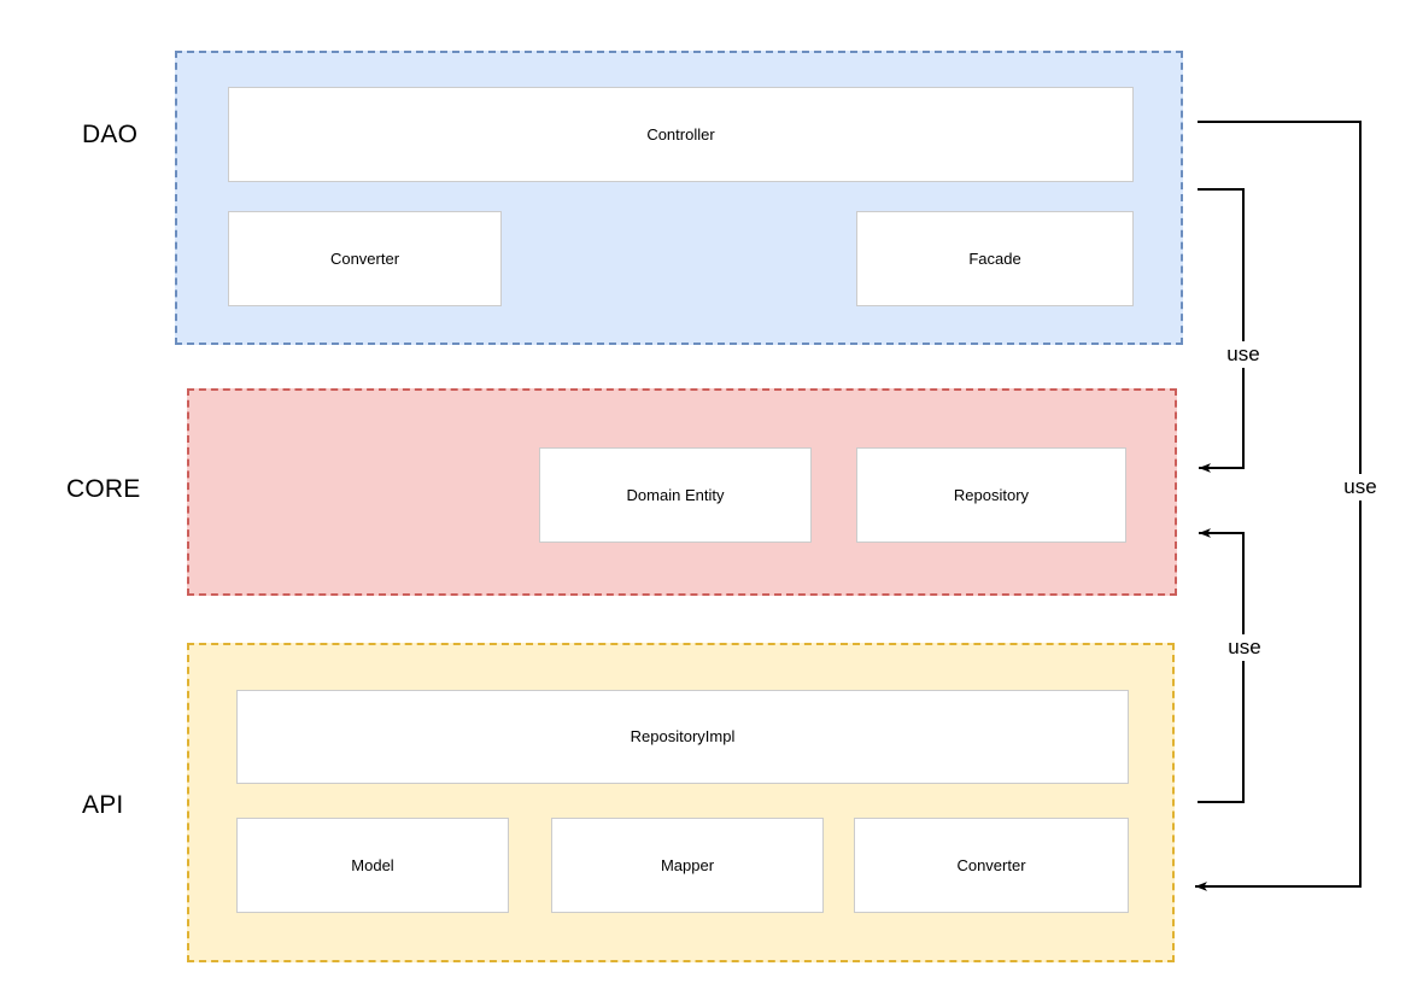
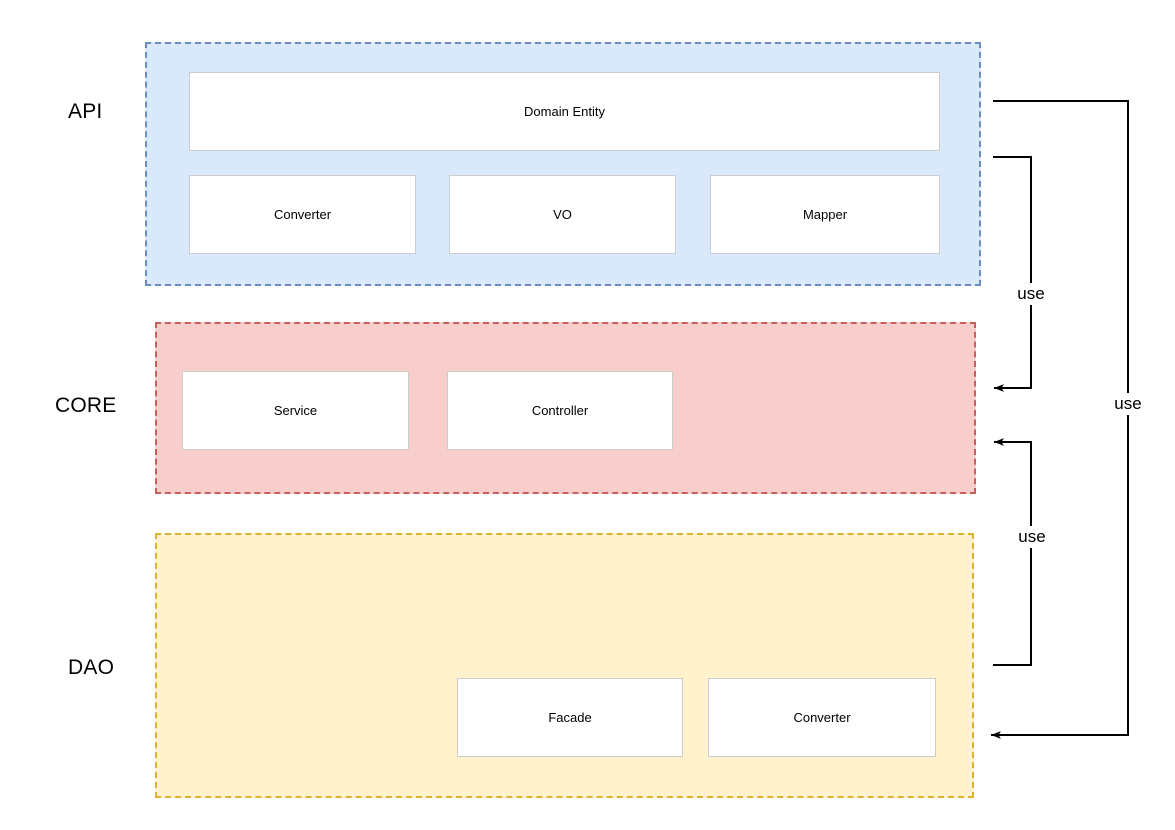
- DAO
+ API
  CORE
- API
+ DAO
- Controller
+ Domain Entity
  Converter
+ VO
- Facade
+ Mapper
+ Service
- Domain Entity
+ Controller
- Repository
- RepositoryImpl
- Model
- Mapper
+ Facade
  Converter
  use
  use
  use
